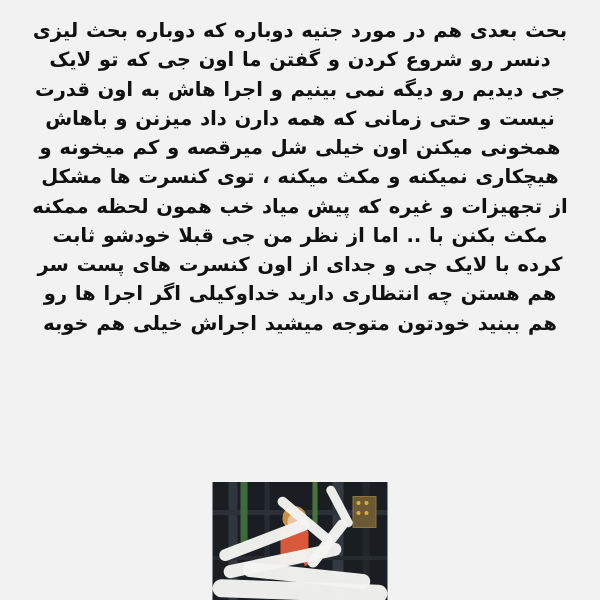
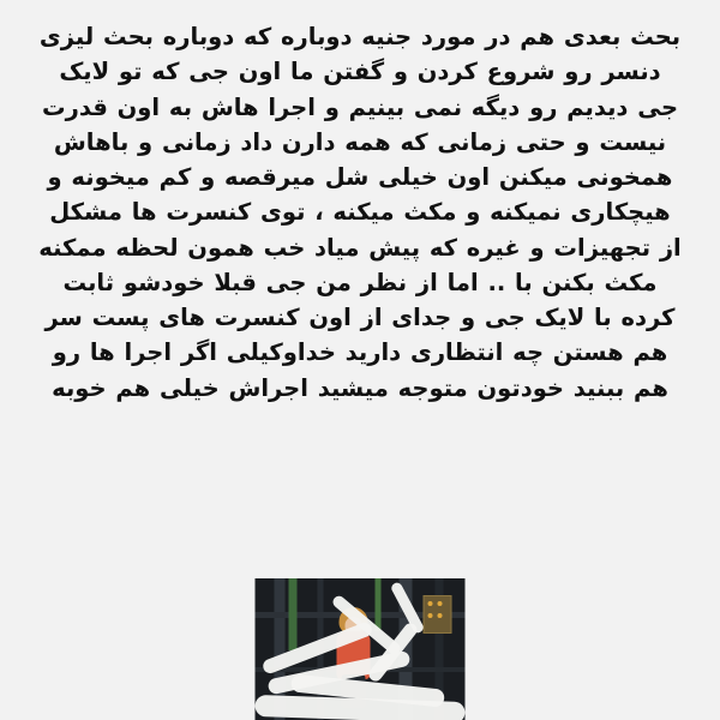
- بحث بعدی هم در مورد جنیه دوباره که دوباره بحث لیزی دنسر رو شروع کردن و گفتن ما اون جی که تو لایک جی دیدیم رو دیگه نمی بینیم و اجرا هاش به اون قدرت نیست و حتی زمانی که همه دارن داد میزنن و باهاش همخونی میکنن اون خیلی شل میرقصه و کم میخونه و هیچکاری نمیکنه و مکث میکنه ، توی کنسرت ها مشکل از تجهیزات و غیره که پیش میاد خب همون لحظه ممکنه مکث بکنن با .. اما از نظر من جی قبلا خودشو ثابت کرده با لایک جی و جدای از اون کنسرت های پست سر هم هستن چه انتظاری دارید خداوکیلی اگر اجرا ها رو هم ببنید خودتون متوجه میشید اجراش خیلی هم خوبه
+ بحث بعدی هم در مورد جنیه دوباره که دوباره بحث لیزی دنسر رو شروع کردن و گفتن ما اون جی که تو لایک جی دیدیم رو دیگه نمی بینیم و اجرا هاش به اون قدرت نیست و حتی زمانی که همه دارن داد زمانی و باهاش همخونی میکنن اون خیلی شل میرقصه و کم میخونه و هیچکاری نمیکنه و مکث میکنه ، توی کنسرت ها مشکل از تجهیزات و غیره که پیش میاد خب همون لحظه ممکنه مکث بکنن با .. اما از نظر من جی قبلا خودشو ثابت کرده با لایک جی و جدای از اون کنسرت های پست سر هم هستن چه انتظاری دارید خداوکیلی اگر اجرا ها رو هم ببنید خودتون متوجه میشید اجراش خیلی هم خوبه
